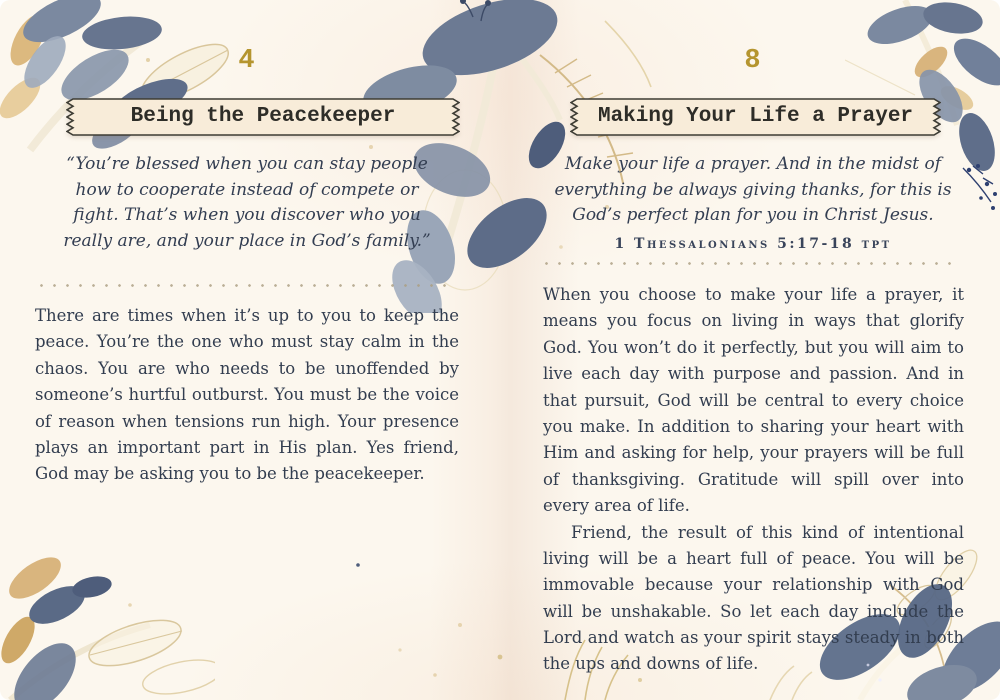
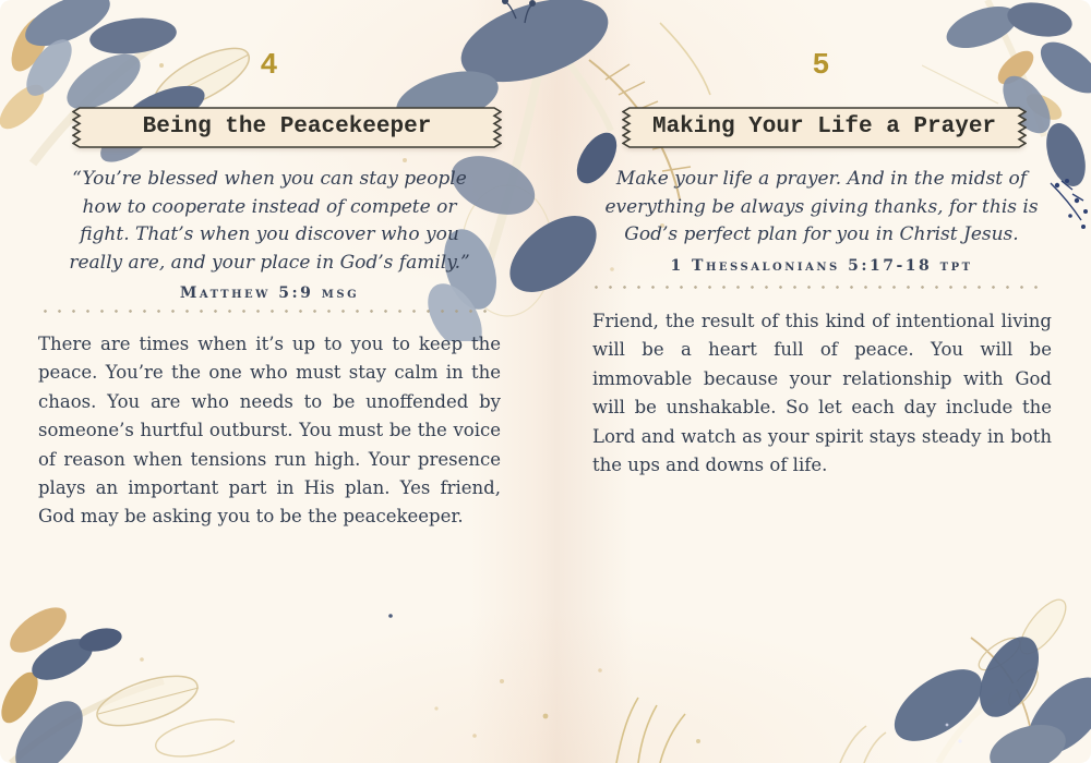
  4
  Being the Peacekeeper
  “You’re blessed when you can stay people how to cooperate instead of compete or fight. That’s when you discover who you really are, and your place in God’s family.”
+ Matthew 5:9 msg
  There are times when it’s up to you to keep the peace. You’re the one who must stay calm in the chaos. You are who needs to be unoffended by someone’s hurtful outburst. You must be the voice of reason when tensions run high. Your presence plays an important part in His plan. Yes friend, God may be asking you to be the peacekeeper.
- 8
+ 5
  Making Your Life a Prayer
  Make your life a prayer. And in the midst of everything be always giving thanks, for this is God’s perfect plan for you in Christ Jesus.
  1 Thessalonians 5:17-18 tpt
- When you choose to make your life a prayer, it means you focus on living in ways that glorify God. You won’t do it perfectly, but you will aim to live each day with purpose and passion. And in that pursuit, God will be central to every choice you make. In addition to sharing your heart with Him and asking for help, your prayers will be full of thanksgiving. Gratitude will spill over into every area of life.
  Friend, the result of this kind of intentional living will be a heart full of peace. You will be immovable because your relationship with God will be unshakable. So let each day include the Lord and watch as your spirit stays steady in both the ups and downs of life.
